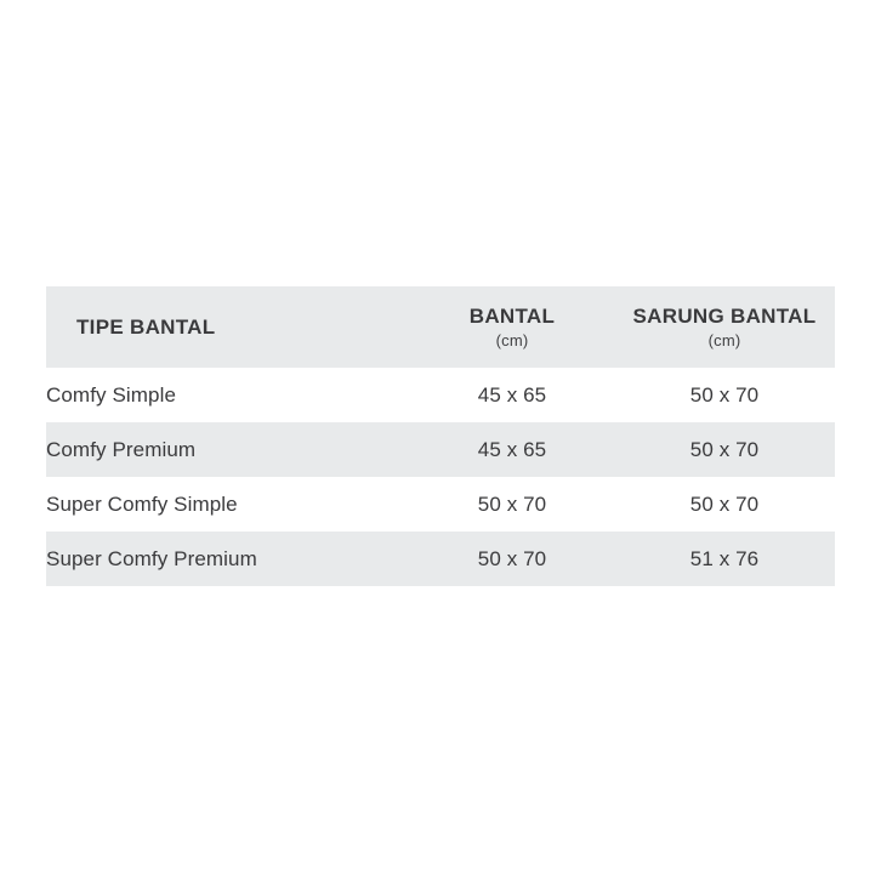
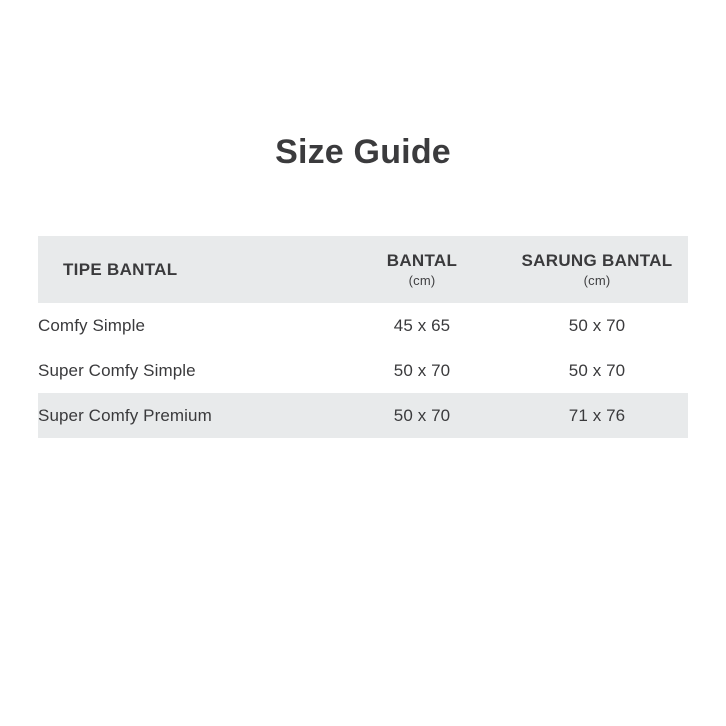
+ Size Guide
  TIPE BANTAL	BANTAL (cm)	SARUNG BANTAL (cm)
  Comfy Simple	45 x 65	50 x 70
- Comfy Premium	45 x 65	50 x 70
  Super Comfy Simple	50 x 70	50 x 70
- Super Comfy Premium	50 x 70	51 x 76
+ Super Comfy Premium	50 x 70	71 x 76
